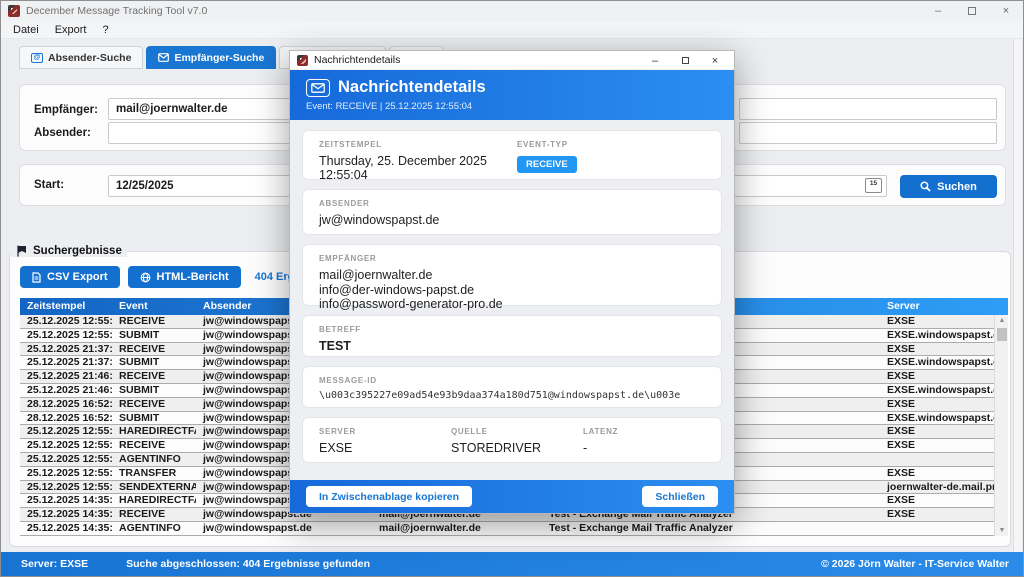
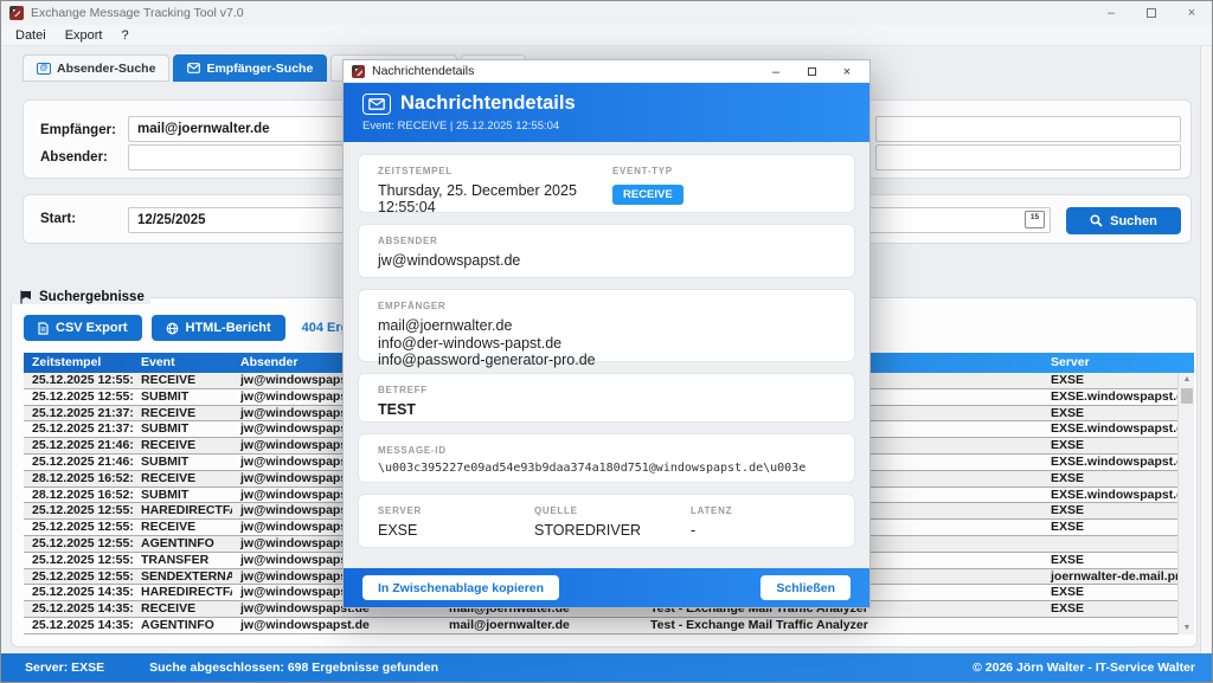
- December Message Tracking Tool v7.0
+ Exchange Message Tracking Tool v7.0
  –
  ×
  Datei
  Export
  ?
  Absender-Suche
  Empfänger-Suche
  Empfänger:
  mail@joernwalter.de
  Absender:
  Start:
  12/25/2025
  Suchen
  Suchergebnisse
  CSV Export
  HTML-Bericht
  Zeitstempel
  Event
  Absender
  Server
  25.12.2025 12:55:
  RECEIVE
  jw@windowspap
  EXSE
  25.12.2025 12:55:
  SUBMIT
  jw@windowspap
  EXSE.windowspapst.
  25.12.2025 21:37:
  RECEIVE
  jw@windowspap
  EXSE
  25.12.2025 21:37:
  SUBMIT
  jw@windowspap
  EXSE.windowspapst.
  25.12.2025 21:46:
  RECEIVE
  jw@windowspap
  EXSE
  25.12.2025 21:46:
  SUBMIT
  jw@windowspap
  EXSE.windowspapst.
  28.12.2025 16:52:
  RECEIVE
  jw@windowspap
  EXSE
  28.12.2025 16:52:
  SUBMIT
  jw@windowspap
  EXSE.windowspapst.
  25.12.2025 12:55:
  HAREDIRECTF
  jw@windowspap
  EXSE
  25.12.2025 12:55:
  RECEIVE
  jw@windowspap
  EXSE
  25.12.2025 12:55:
  AGENTINFO
  jw@windowspap
  25.12.2025 12:55:
  TRANSFER
  jw@windowspap
  EXSE
  25.12.2025 12:55:
  SENDEXTERNA
  jw@windowspap
  joernwalter-de.mail.p
  25.12.2025 14:35:
  HAREDIRECTF
  jw@windowspap
  EXSE
  25.12.2025 14:35:
  RECEIVE
  jw@windowspapst.de
  mail@joernwalter.de
  Test - Exchange Mail Traffic Analyzer
  EXSE
  25.12.2025 14:35:
  AGENTINFO
  jw@windowspapst.de
  mail@joernwalter.de
  Test - Exchange Mail Traffic Analyzer
  Server: EXSE
- Suche abgeschlossen: 404 Ergebnisse gefunden
+ Suche abgeschlossen: 698 Ergebnisse gefunden
  © 2026 Jörn Walter - IT-Service Walter
  Nachrichtendetails
  –
  ×
  Nachrichtendetails
  Event: RECEIVE | 25.12.2025 12:55:04
  ZEITSTEMPEL
  Thursday, 25. December 2025 12:55:04
  EVENT-TYP
  RECEIVE
  ABSENDER
  jw@windowspapst.de
  EMPFÄNGER
  mail@joernwalter.de
  info@der-windows-papst.de
  info@password-generator-pro.de
  BETREFF
  TEST
  MESSAGE-ID
  \u003c395227e09ad54e93b9daa374a180d751@windowspapst.de\u003e
  SERVER
  EXSE
  QUELLE
  STOREDRIVER
  LATENZ
  -
  In Zwischenablage kopieren
  Schließen
